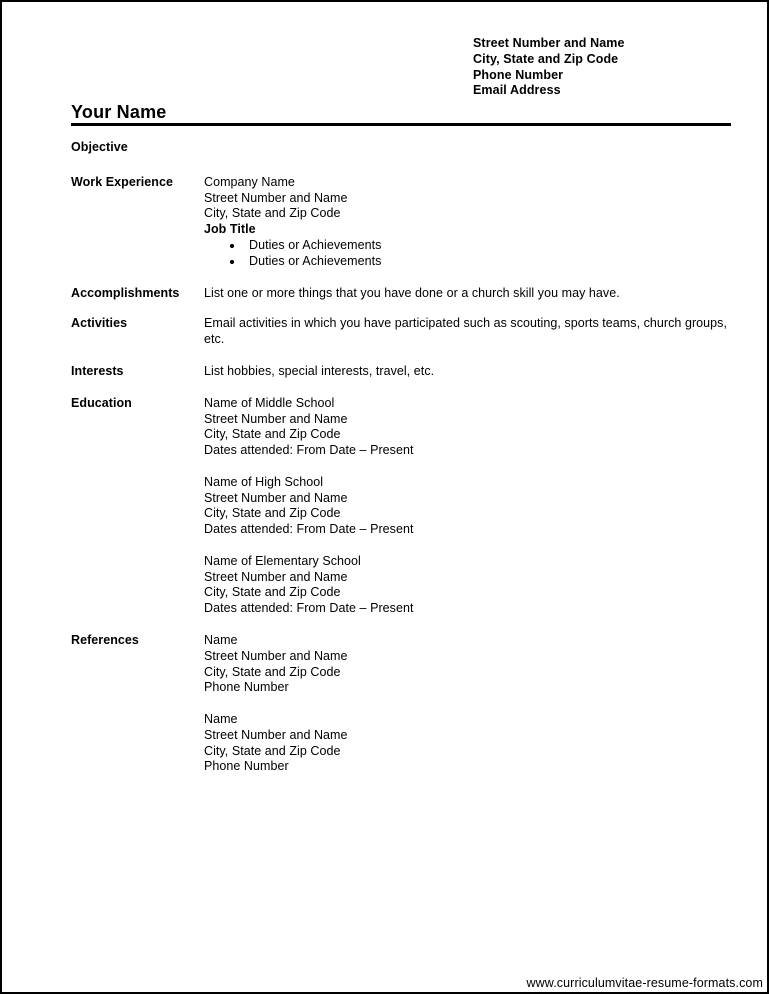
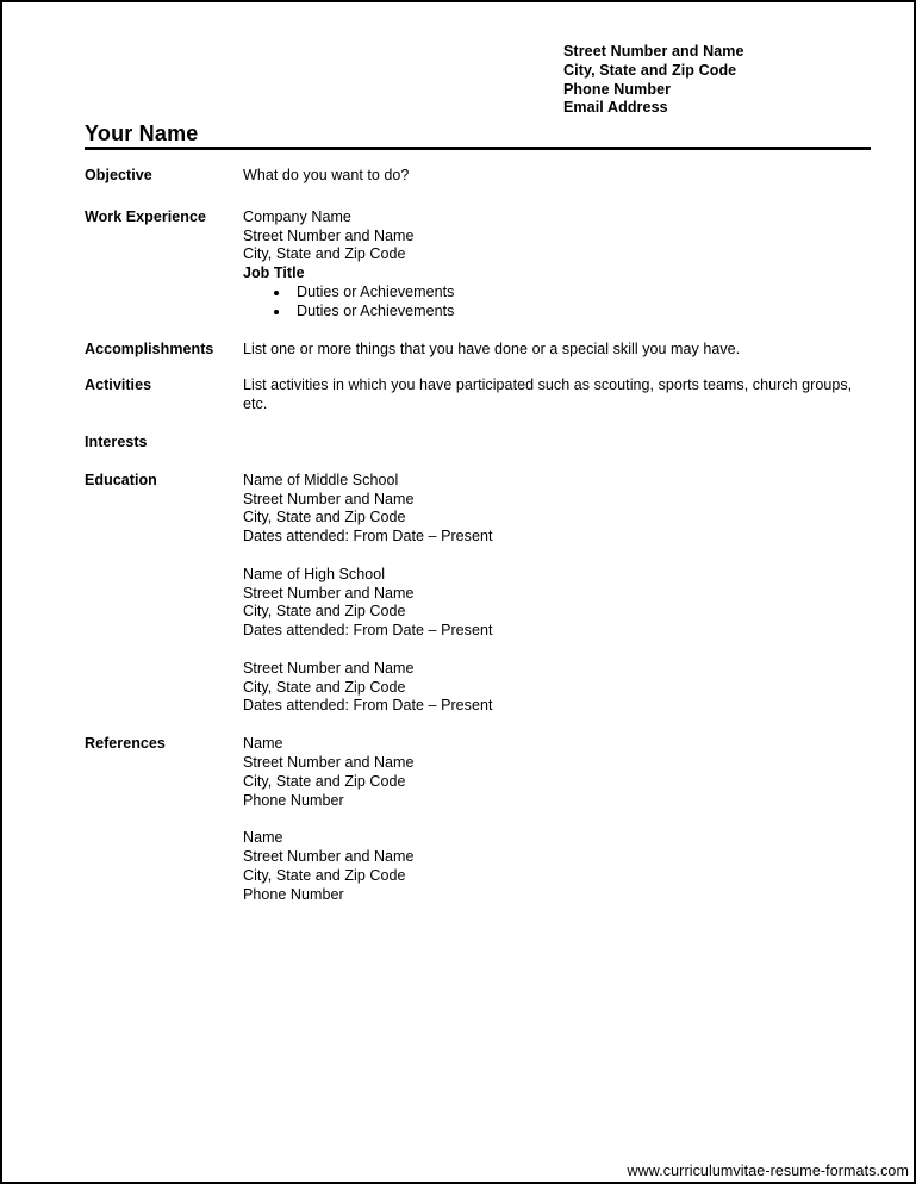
  Street Number and Name
  City, State and Zip Code
  Phone Number
  Email Address
  Your Name
  Objective
+ What do you want to do?
  Work Experience
  Company Name
  Street Number and Name
  City, State and Zip Code
  Job Title
  Duties or Achievements
  Duties or Achievements
  Accomplishments
- List one or more things that you have done or a church skill you may have.
+ List one or more things that you have done or a special skill you may have.
  Activities
- Email activities in which you have participated such as scouting, sports teams, church groups, etc.
+ List activities in which you have participated such as scouting, sports teams, church groups, etc.
  Interests
- List hobbies, special interests, travel, etc.
  Education
  Name of Middle School
  Street Number and Name
  City, State and Zip Code
  Dates attended: From Date – Present
  Name of High School
  Street Number and Name
  City, State and Zip Code
  Dates attended: From Date – Present
- Name of Elementary School
  Street Number and Name
  City, State and Zip Code
  Dates attended: From Date – Present
  References
  Name
  Street Number and Name
  City, State and Zip Code
  Phone Number
  Name
  Street Number and Name
  City, State and Zip Code
  Phone Number
  www.curriculumvitae-resume-formats.com
